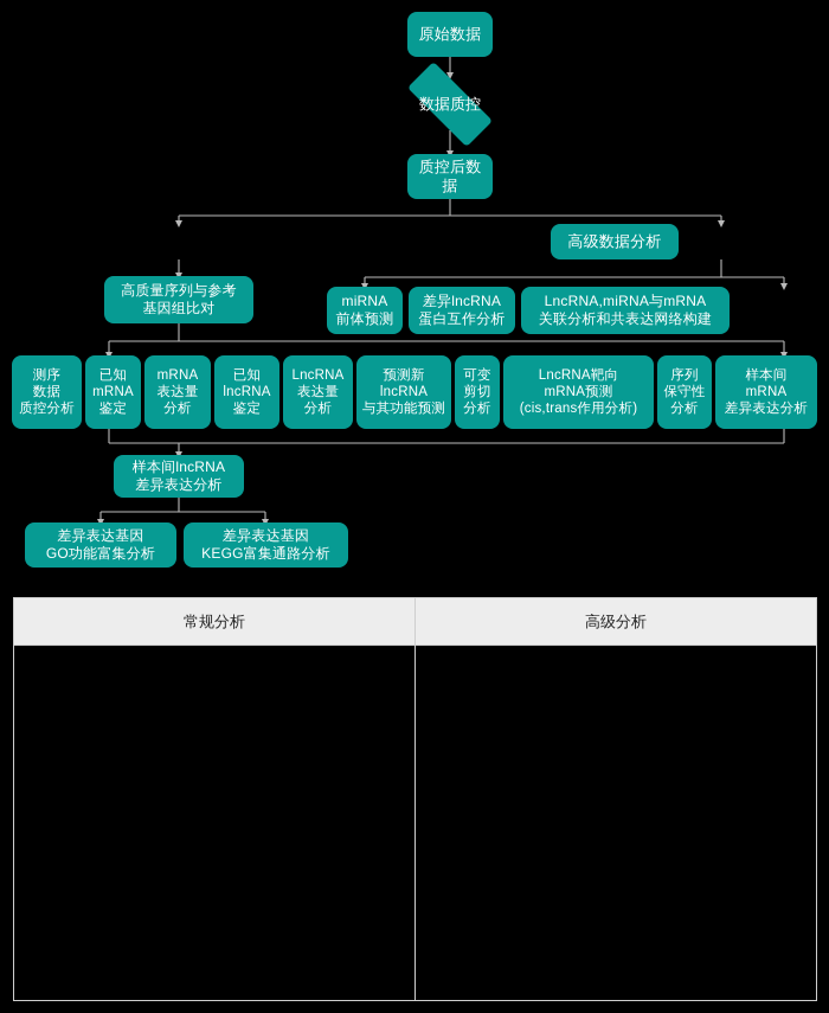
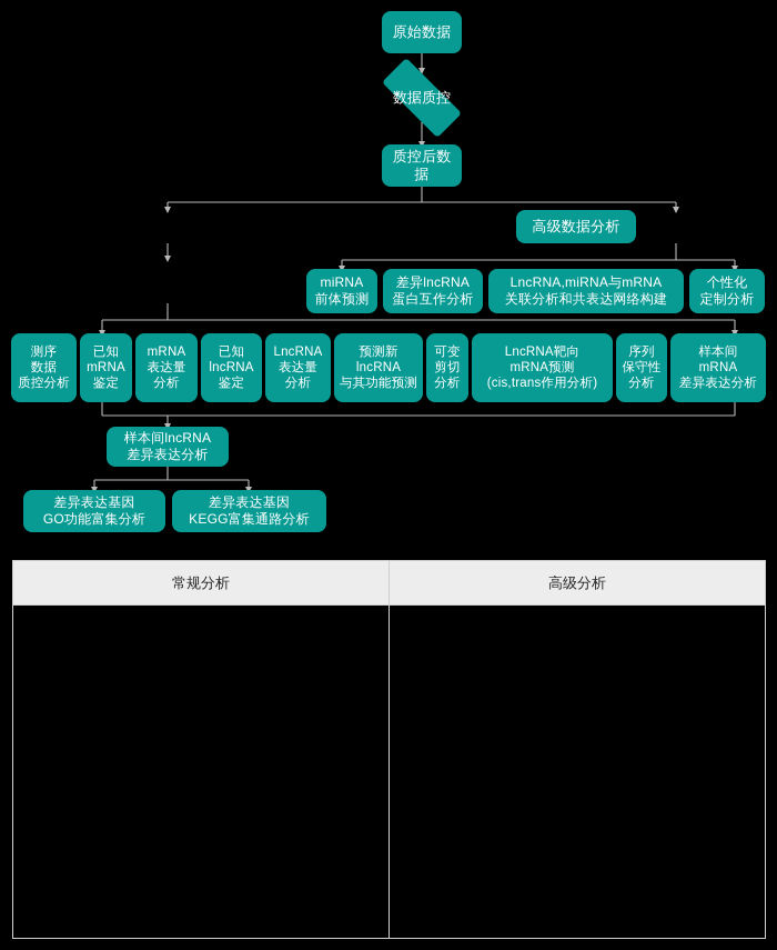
  原始数据
  数据质控
  质控后数据
  高级数据分析
- 高质量序列与参考
- 基因组比对
  miRNA
  前体预测
  差异lncRNA
  蛋白互作分析
  LncRNA,miRNA与mRNA
  关联分析和共表达网络构建
+ 个性化
+ 定制分析
  测序
  数据
  质控分析
  已知
  mRNA
  鉴定
  mRNA
  表达量
  分析
  已知
  lncRNA
  鉴定
  LncRNA
  表达量
  分析
  预测新
  lncRNA
  与其功能预测
  可变
  剪切
  分析
  LncRNA靶向
  mRNA预测
  (cis,trans作用分析)
  序列
  保守性
  分析
  样本间
  mRNA
  差异表达分析
  样本间lncRNA
  差异表达分析
  差异表达基因
  GO功能富集分析
  差异表达基因
  KEGG富集通路分析
  常规分析	高级分析
